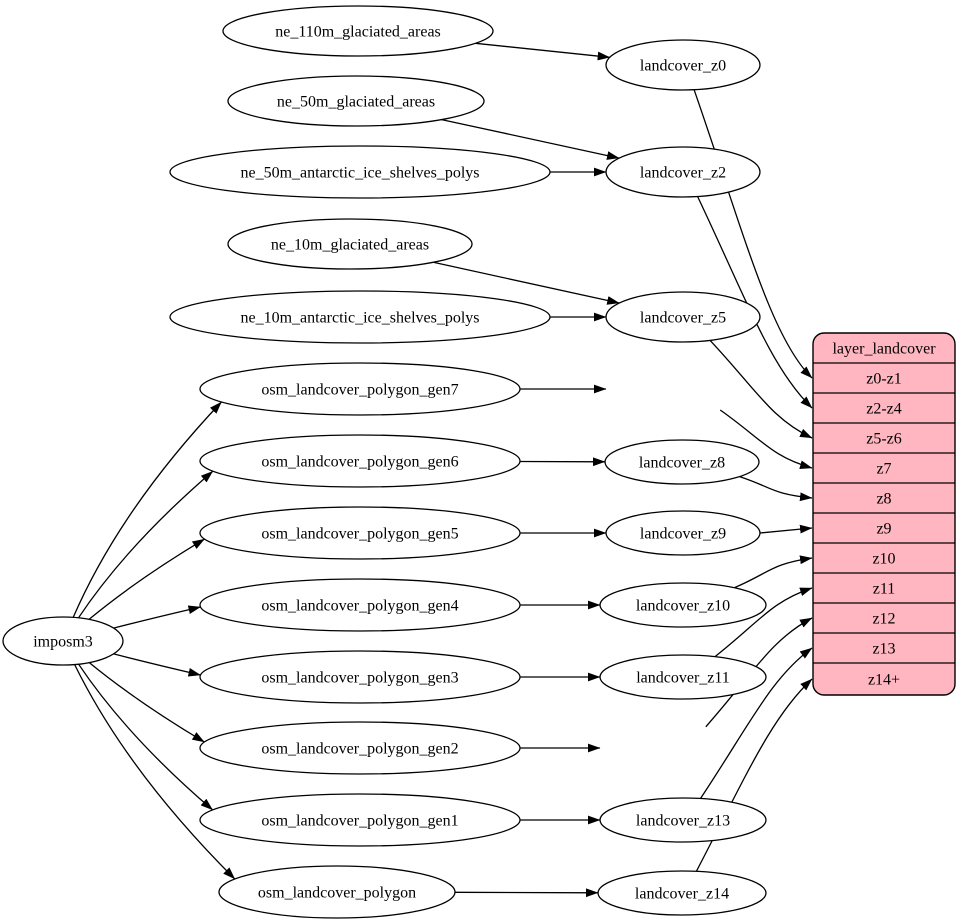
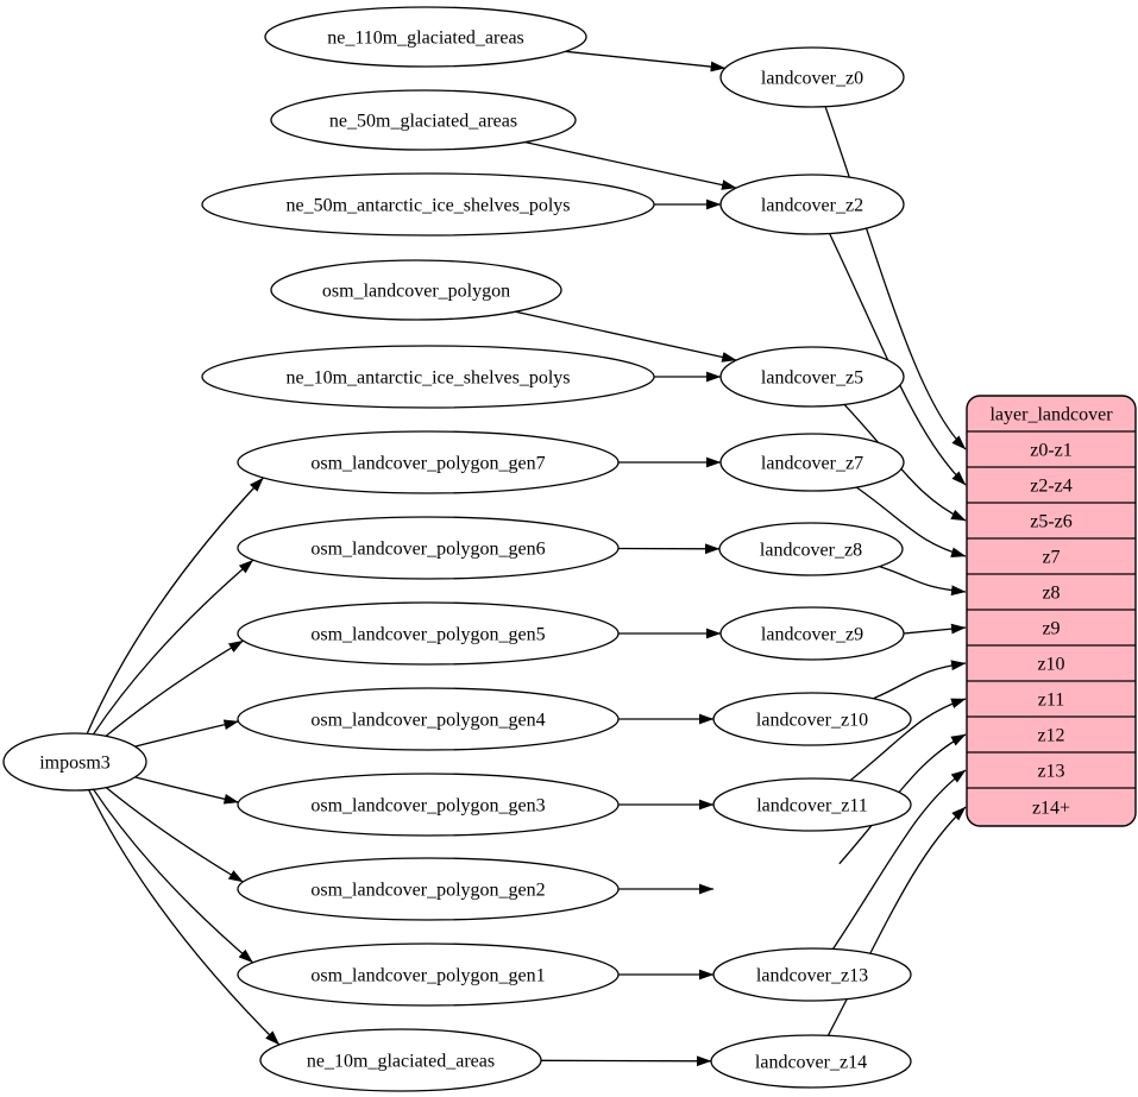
  imposm3
  ne_110m_glaciated_areas
  ne_50m_glaciated_areas
  ne_50m_antarctic_ice_shelves_polys
- ne_10m_glaciated_areas
+ osm_landcover_polygon
  ne_10m_antarctic_ice_shelves_polys
  osm_landcover_polygon_gen7
  osm_landcover_polygon_gen6
  osm_landcover_polygon_gen5
  osm_landcover_polygon_gen4
  osm_landcover_polygon_gen3
  osm_landcover_polygon_gen2
  osm_landcover_polygon_gen1
- osm_landcover_polygon
+ ne_10m_glaciated_areas
  landcover_z0
  landcover_z2
  landcover_z5
+ landcover_z7
  landcover_z8
  landcover_z9
  landcover_z10
  landcover_z11
  landcover_z13
  landcover_z14
  layer_landcover
  z0-z1
  z2-z4
  z5-z6
  z7
  z8
  z9
  z10
  z11
  z12
  z13
  z14+
